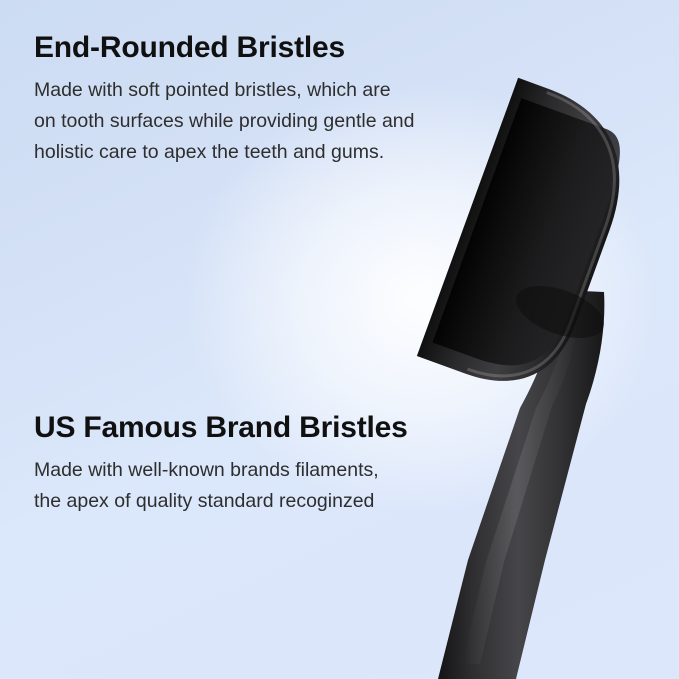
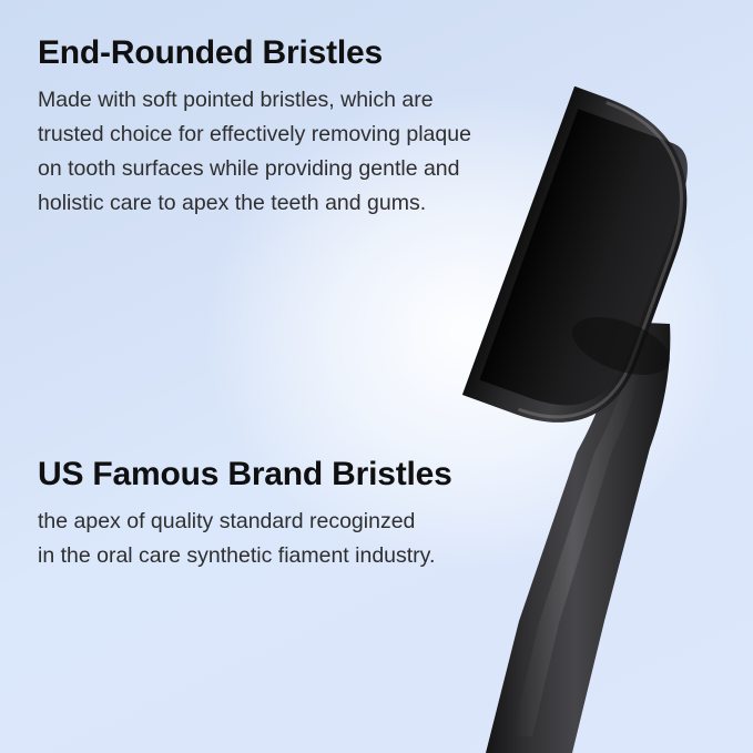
  End-Rounded Bristles
  Made with soft pointed bristles, which are
+ trusted choice for effectively removing plaque
  on tooth surfaces while providing gentle and
  holistic care to apex the teeth and gums.
  US Famous Brand Bristles
- Made with well-known brands filaments,
  the apex of quality standard recoginzed
+ in the oral care synthetic fiament industry.
